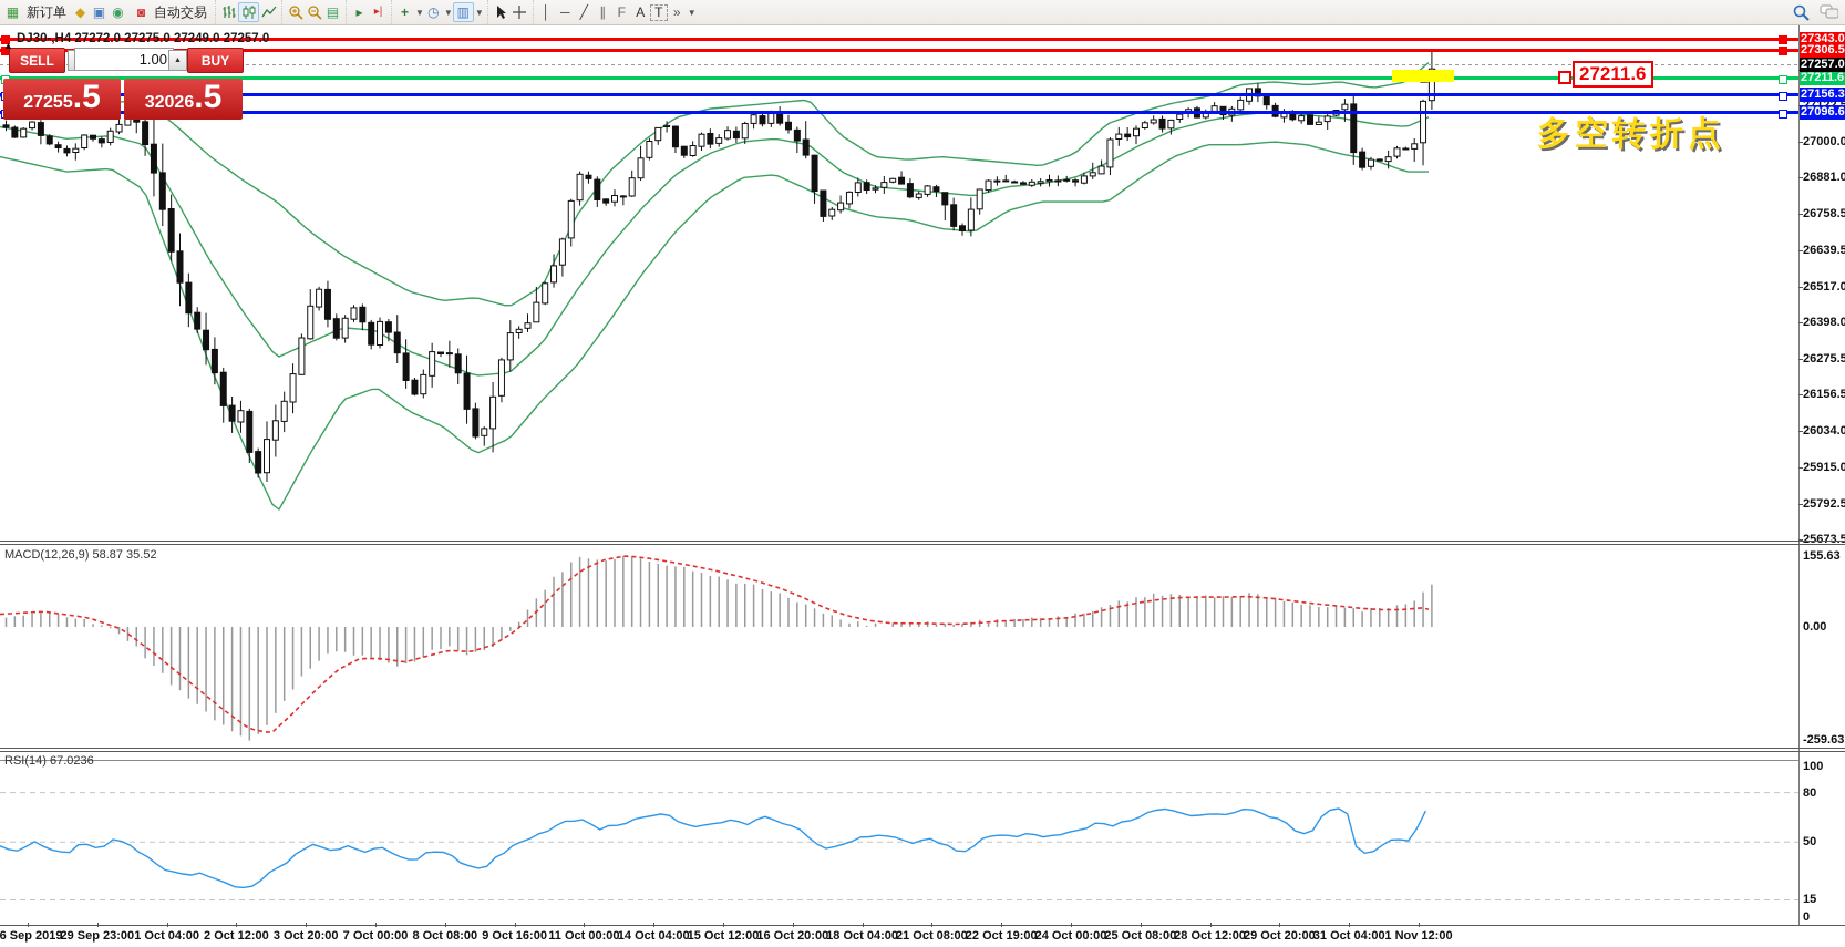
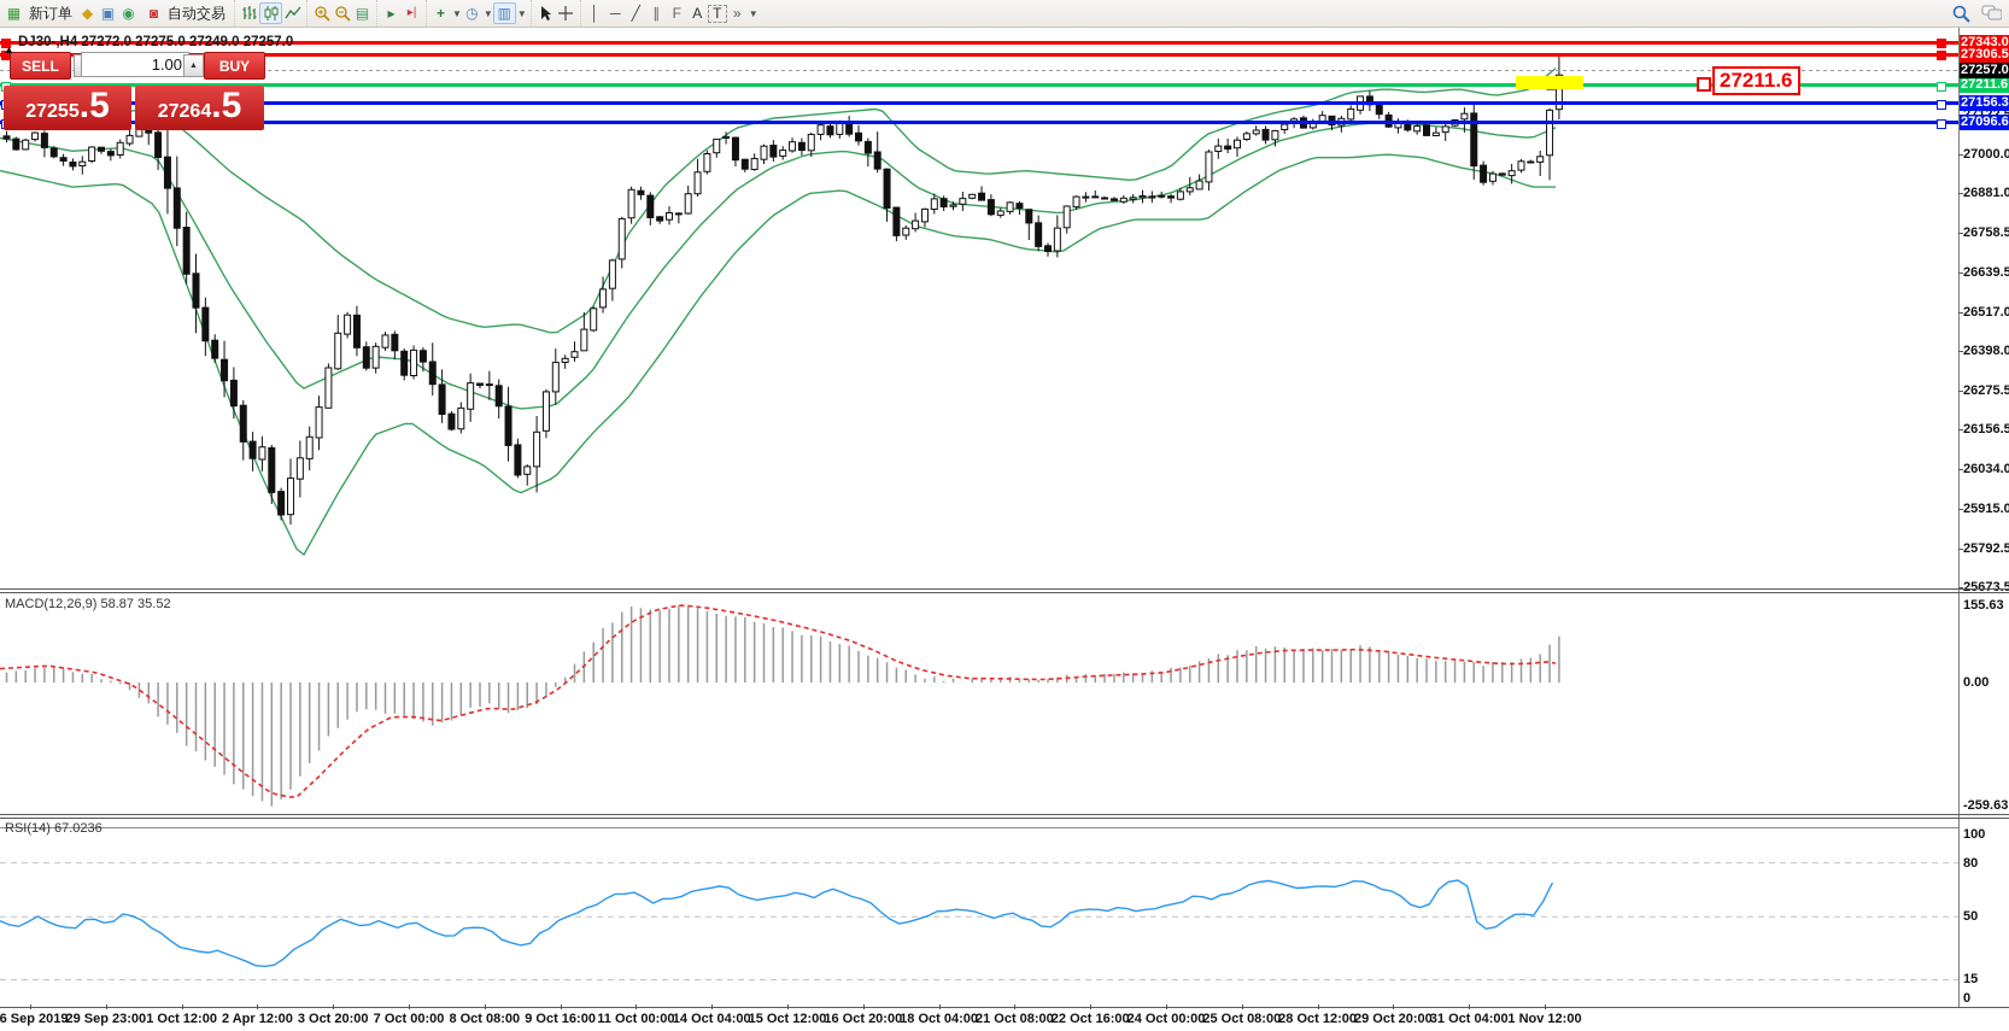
  ▦
  新订单
  ◆
  ▣
  ◉
  ◙
  自动交易
  ▤
  ▸
  ▸|
  +
  ▼
  ◷
  ▼
  ▥
  ▼
  │
  ─
  ╱
  ∥
  F
  A
  T
  »
  ▼
  27343.0
  27306.5
  27211.6
  27156.3
  27096.6
  27257.0
  27000.0
  26881.0
  26758.5
  26639.5
  26517.0
  26398.0
  26275.5
  26156.5
  26034.0
  25915.0
  25792.5
  25673.5
  155.63
  0.00
  -259.63
  100
  80
  50
  15
  0
  MACD(12,26,9) 58.87 35.52
  RSI(14) 67.0236
  6 Sep 2019
  29 Sep 23:00
- 1 Oct 04:00
+ 1 Oct 12:00
- 2 Oct 12:00
+ 2 Apr 12:00
  3 Oct 20:00
  7 Oct 00:00
  8 Oct 08:00
  9 Oct 16:00
  11 Oct 00:00
  14 Oct 04:00
  15 Oct 12:00
  16 Oct 20:00
  18 Oct 04:00
  21 Oct 08:00
- 22 Oct 19:00
+ 22 Oct 16:00
  24 Oct 00:00
  25 Oct 08:00
  28 Oct 12:00
  29 Oct 20:00
  31 Oct 04:00
  1 Nov 12:00
  ▲
  DJ30-,H4 27272.0 27275.0 27249.0 27257.0
  SELL
  1.00
  BUY
  27255
  .5
- 32026
+ 27264
  .5
  27211.6
- 多空转折点
